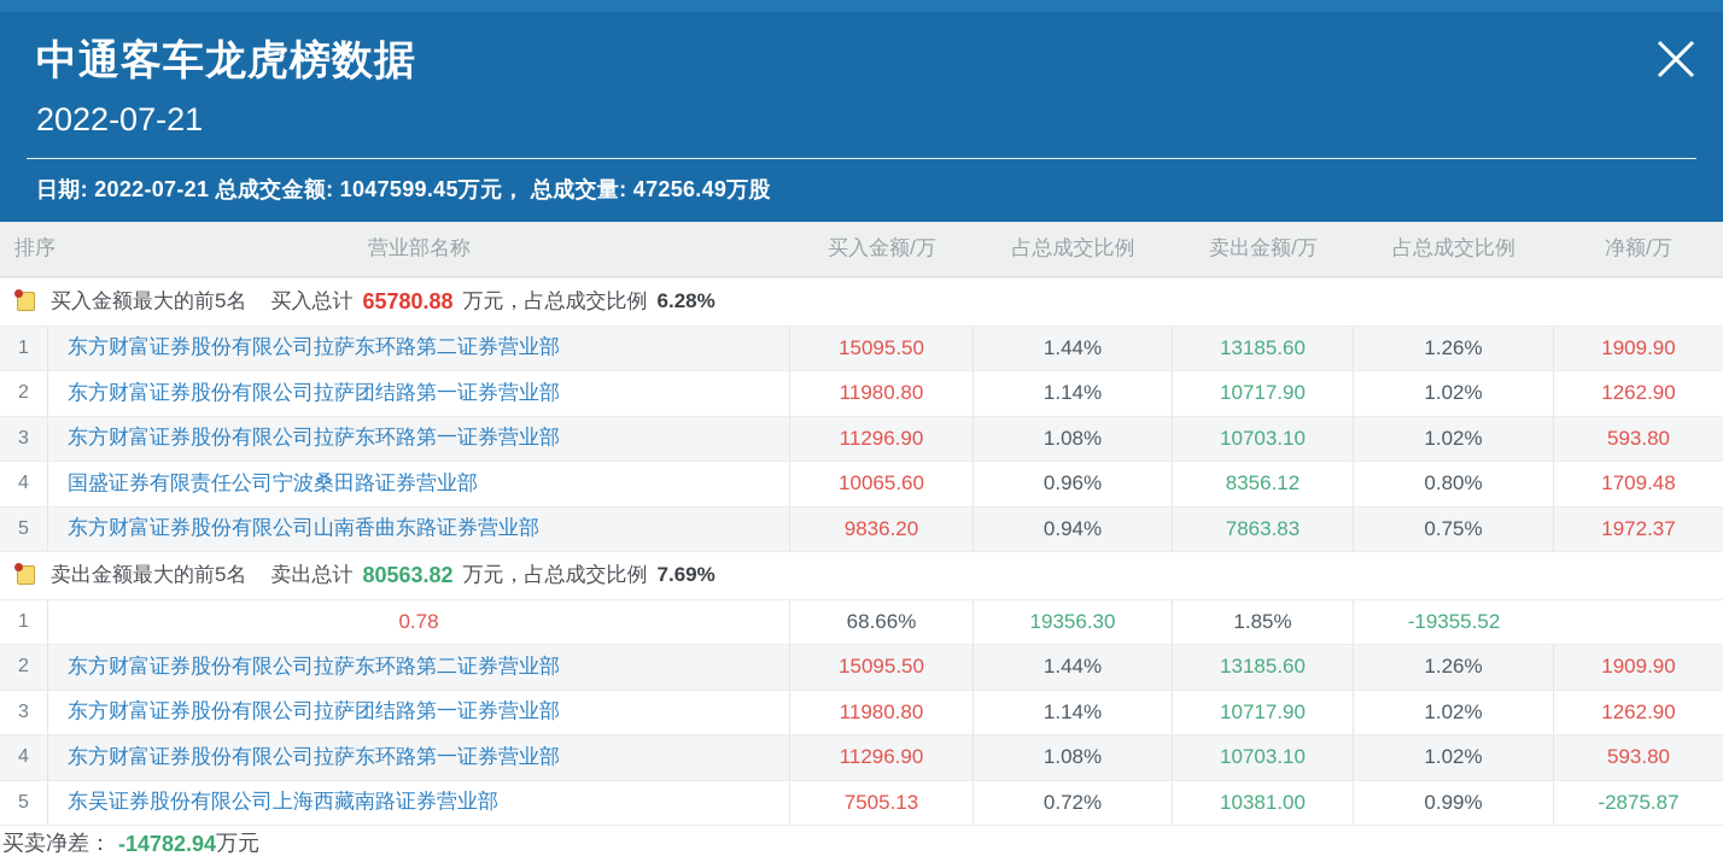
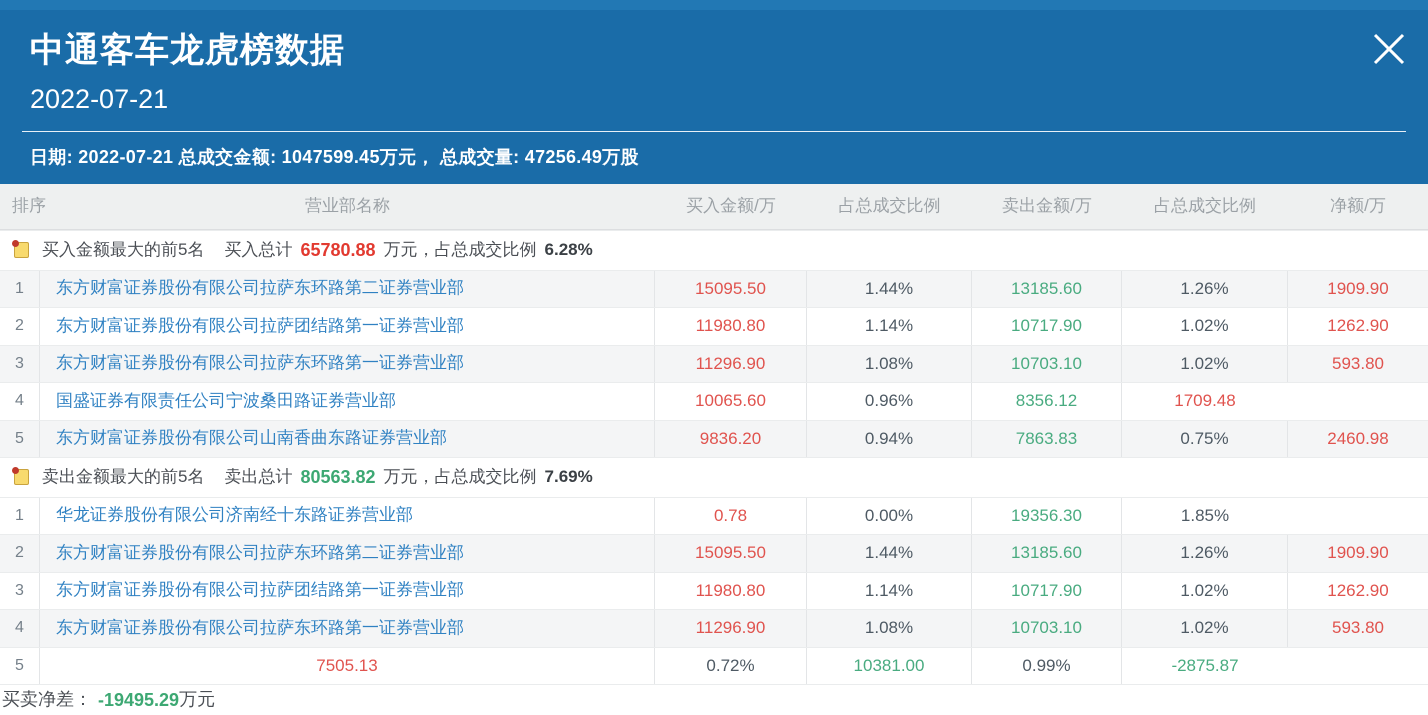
  中通客车龙虎榜数据
  2022-07-21
  日期: 2022-07-21 总成交金额: 1047599.45万元， 总成交量: 47256.49万股
  排序
  营业部名称
  买入金额/万
  占总成交比例
  卖出金额/万
  占总成交比例
  净额/万
  买入金额最大的前5名
  买入总计
  65780.88
  万元，占总成交比例
  6.28%
  1
  东方财富证券股份有限公司拉萨东环路第二证券营业部
  15095.50
  1.44%
  13185.60
  1.26%
  1909.90
  2
  东方财富证券股份有限公司拉萨团结路第一证券营业部
  11980.80
  1.14%
  10717.90
  1.02%
  1262.90
  3
  东方财富证券股份有限公司拉萨东环路第一证券营业部
  11296.90
  1.08%
  10703.10
  1.02%
  593.80
  4
  国盛证券有限责任公司宁波桑田路证券营业部
  10065.60
  0.96%
  8356.12
- 0.80%
  1709.48
  5
  东方财富证券股份有限公司山南香曲东路证券营业部
  9836.20
  0.94%
  7863.83
  0.75%
- 1972.37
+ 2460.98
  卖出金额最大的前5名
  卖出总计
  80563.82
  万元，占总成交比例
  7.69%
  1
+ 华龙证券股份有限公司济南经十东路证券营业部
  0.78
- 68.66%
+ 0.00%
  19356.30
  1.85%
- -19355.52
  2
  东方财富证券股份有限公司拉萨东环路第二证券营业部
  15095.50
  1.44%
  13185.60
  1.26%
  1909.90
  3
  东方财富证券股份有限公司拉萨团结路第一证券营业部
  11980.80
  1.14%
  10717.90
  1.02%
  1262.90
  4
  东方财富证券股份有限公司拉萨东环路第一证券营业部
  11296.90
  1.08%
  10703.10
  1.02%
  593.80
  5
- 东吴证券股份有限公司上海西藏南路证券营业部
  7505.13
  0.72%
  10381.00
  0.99%
  -2875.87
  买卖净差：
- -14782.94
+ -19495.29
  万元
